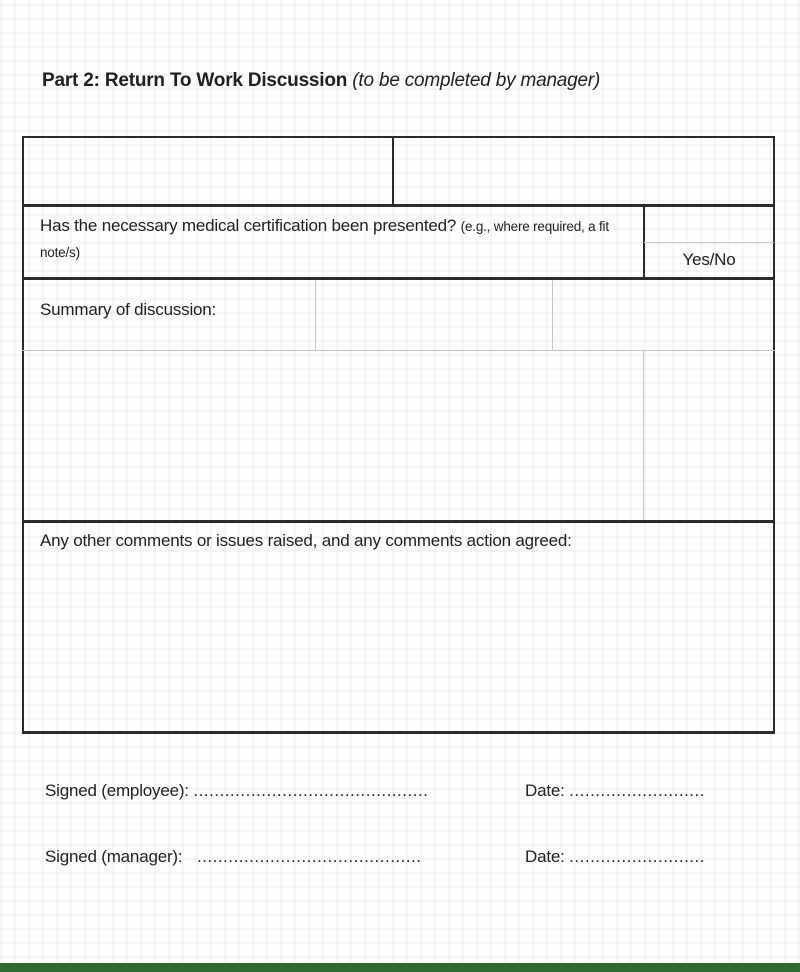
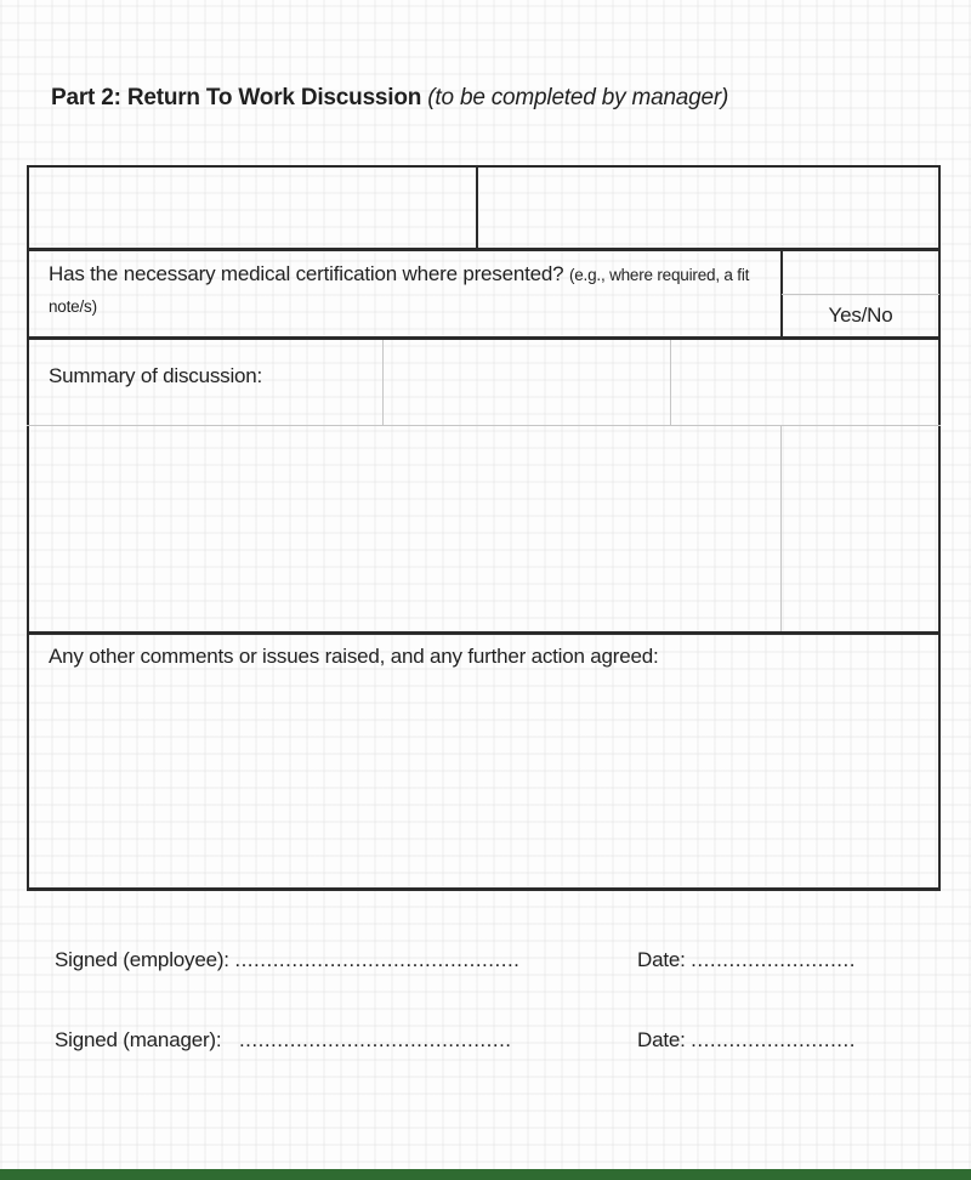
  Part 2: Return To Work Discussion (to be completed by manager)
- Has the necessary medical certification been presented? (e.g., where required, a fit note/s)
+ Has the necessary medical certification where presented? (e.g., where required, a fit note/s)
  Yes/No
  Summary of discussion:
- Any other comments or issues raised, and any comments action agreed:
+ Any other comments or issues raised, and any further action agreed:
  Signed (employee): .............................................
  Date: ..........................
  Signed (manager): ...........................................
  Date: ..........................
